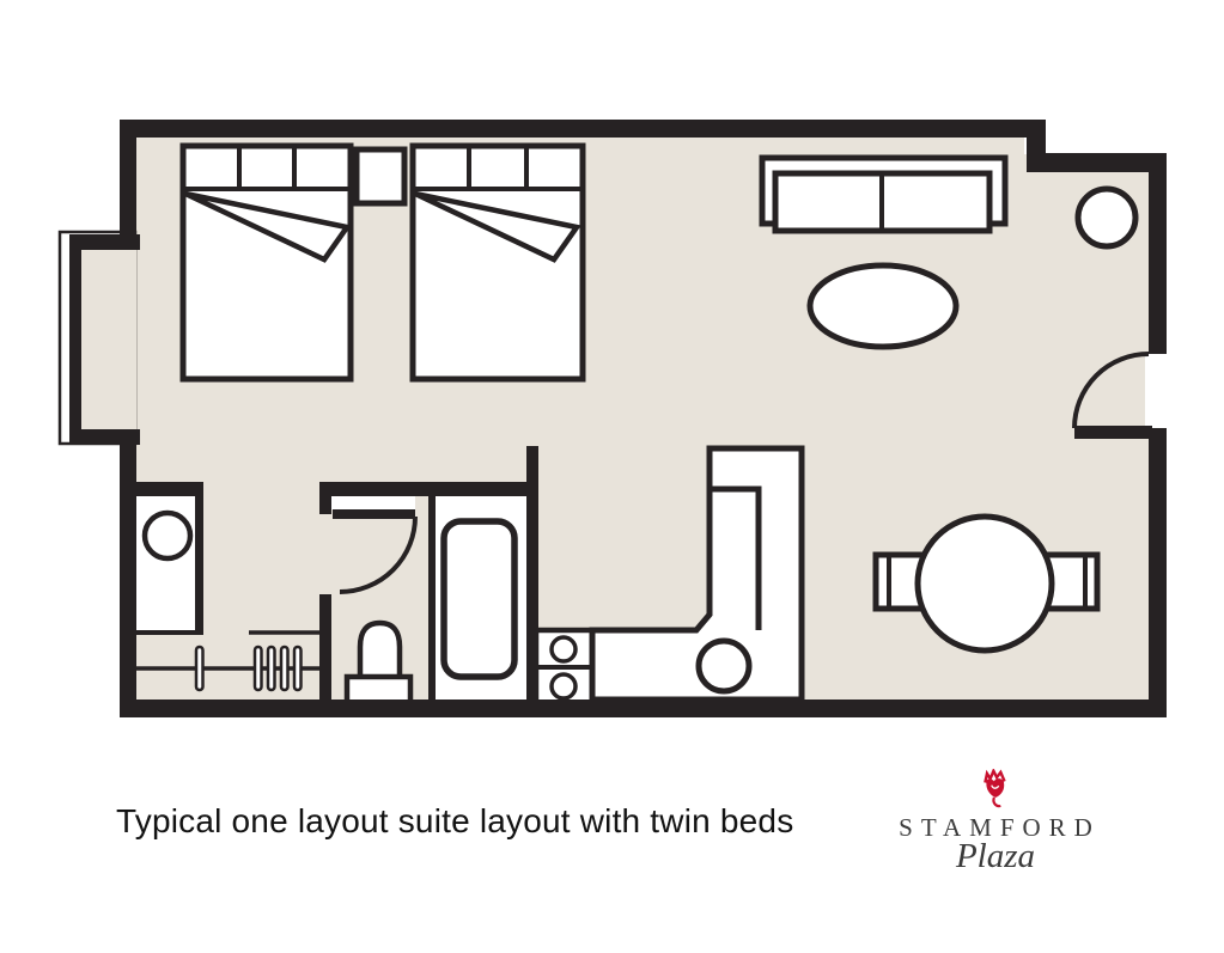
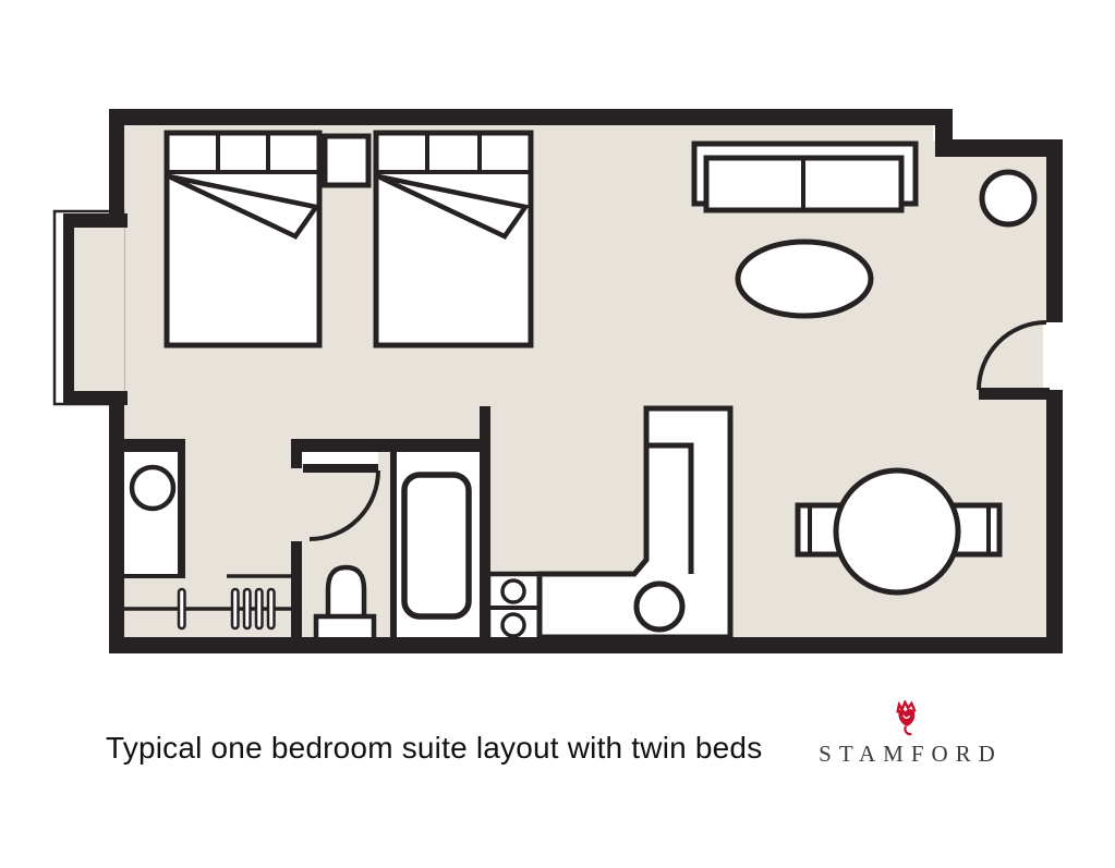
- Typical one layout suite layout with twin beds
+ Typical one bedroom suite layout with twin beds
  STAMFORD
- Plaza
